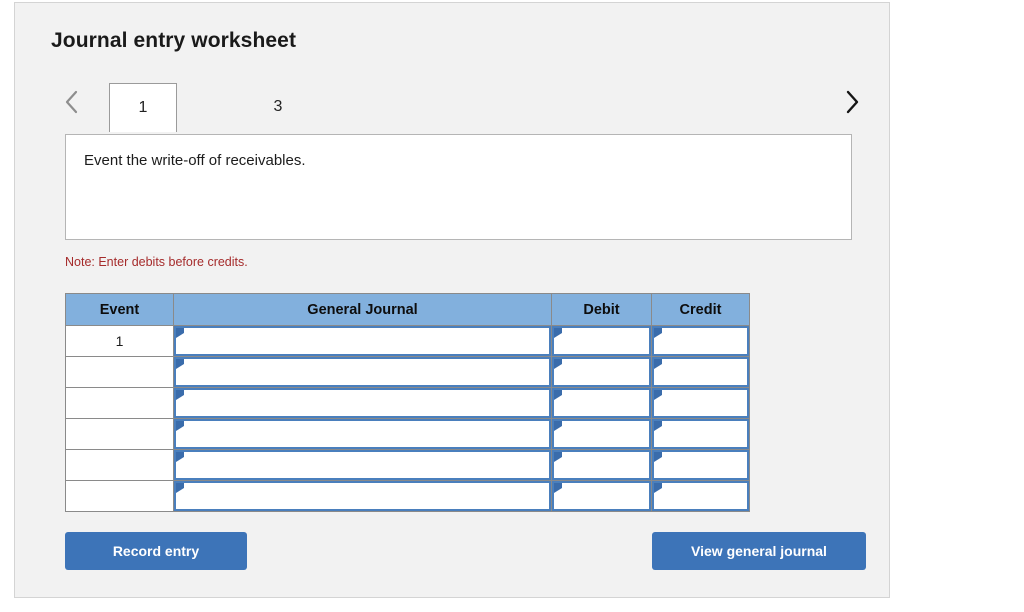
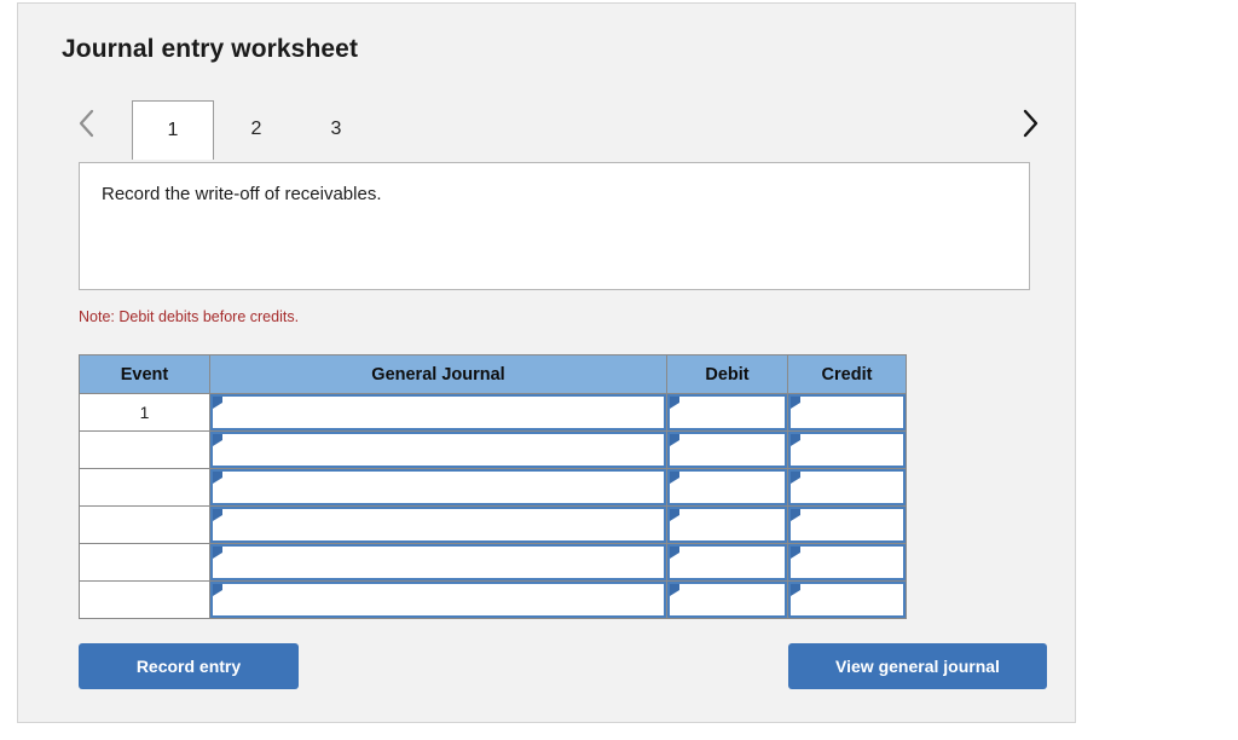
  Journal entry worksheet
  1
+ 2
  3
- Event the write-off of receivables.
+ Record the write-off of receivables.
- Note: Enter debits before credits.
+ Note: Debit debits before credits.
  Event	General Journal	Debit	Credit
  1
  Record entry
  View general journal
